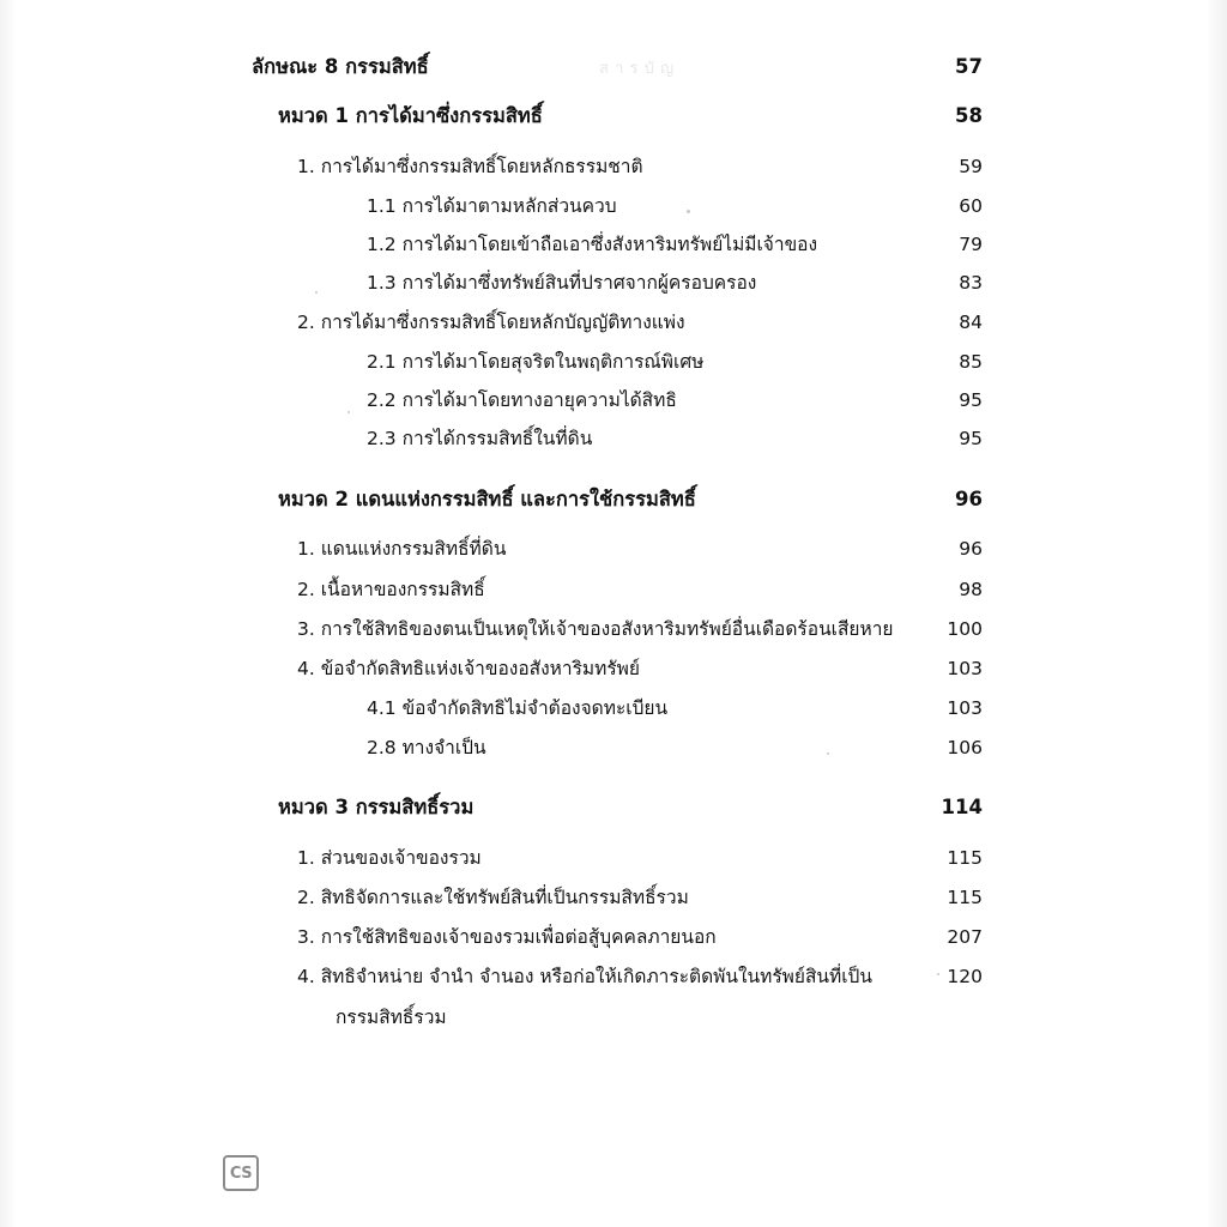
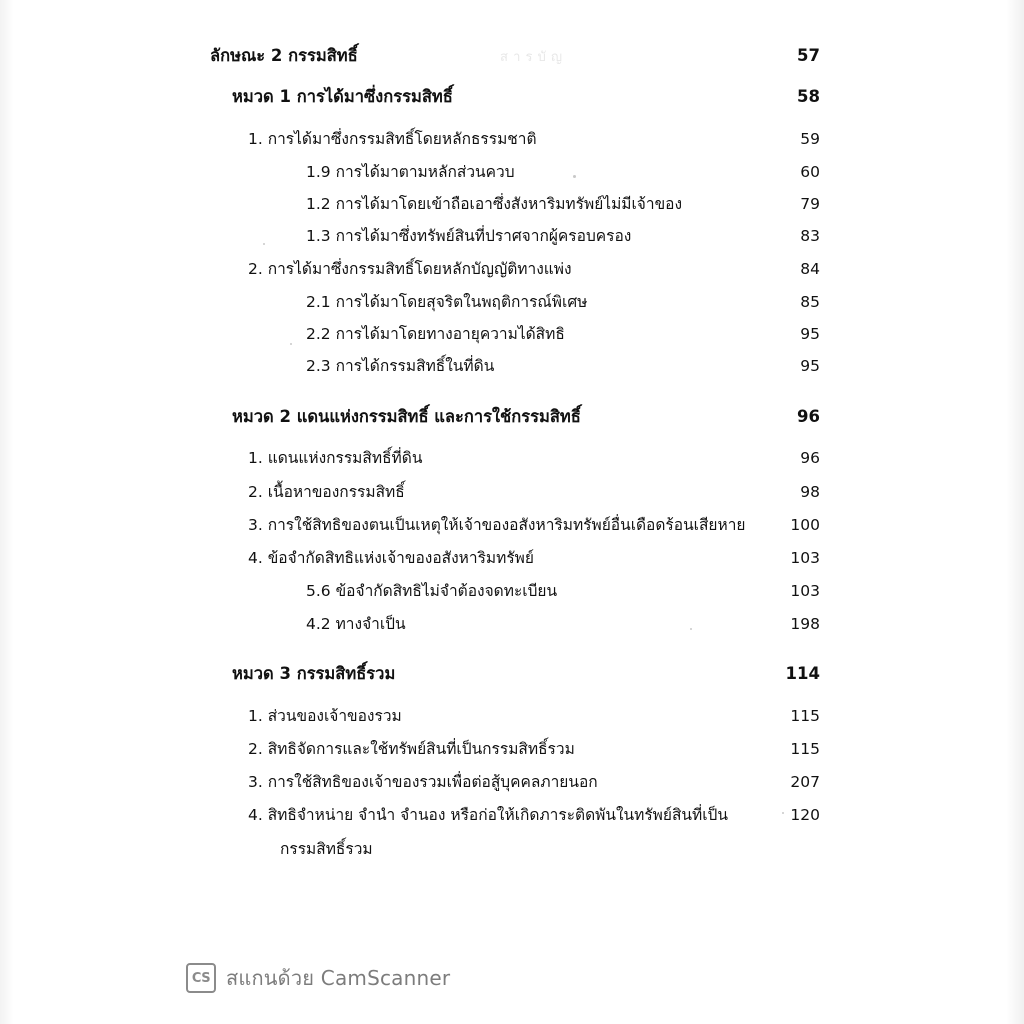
  ส า ร บั ญ
- ลักษณะ 8 กรรมสิทธิ์
+ ลักษณะ 2 กรรมสิทธิ์
  57
  หมวด 1 การได้มาซึ่งกรรมสิทธิ์
  58
  1. การได้มาซึ่งกรรมสิทธิ์โดยหลักธรรมชาติ
  59
- 1.1 การได้มาตามหลักส่วนควบ
+ 1.9 การได้มาตามหลักส่วนควบ
  60
  1.2 การได้มาโดยเข้าถือเอาซึ่งสังหาริมทรัพย์ไม่มีเจ้าของ
  79
  1.3 การได้มาซึ่งทรัพย์สินที่ปราศจากผู้ครอบครอง
  83
  2. การได้มาซึ่งกรรมสิทธิ์โดยหลักบัญญัติทางแพ่ง
  84
  2.1 การได้มาโดยสุจริตในพฤติการณ์พิเศษ
  85
  2.2 การได้มาโดยทางอายุความได้สิทธิ
  95
  2.3 การได้กรรมสิทธิ์ในที่ดิน
  95
  หมวด 2 แดนแห่งกรรมสิทธิ์ และการใช้กรรมสิทธิ์
  96
  1. แดนแห่งกรรมสิทธิ์ที่ดิน
  96
  2. เนื้อหาของกรรมสิทธิ์
  98
  3. การใช้สิทธิของตนเป็นเหตุให้เจ้าของอสังหาริมทรัพย์อื่นเดือดร้อนเสียหาย
  100
  4. ข้อจำกัดสิทธิแห่งเจ้าของอสังหาริมทรัพย์
  103
- 4.1 ข้อจำกัดสิทธิไม่จำต้องจดทะเบียน
+ 5.6 ข้อจำกัดสิทธิไม่จำต้องจดทะเบียน
  103
- 2.8 ทางจำเป็น
+ 4.2 ทางจำเป็น
- 106
+ 198
  หมวด 3 กรรมสิทธิ์รวม
  114
  1. ส่วนของเจ้าของรวม
  115
  2. สิทธิจัดการและใช้ทรัพย์สินที่เป็นกรรมสิทธิ์รวม
  115
  3. การใช้สิทธิของเจ้าของรวมเพื่อต่อสู้บุคคลภายนอก
  207
  4. สิทธิจำหน่าย จำนำ จำนอง หรือก่อให้เกิดภาระติดพันในทรัพย์สินที่เป็น
  120
  กรรมสิทธิ์รวม
  CS
+ สแกนด้วย CamScanner
